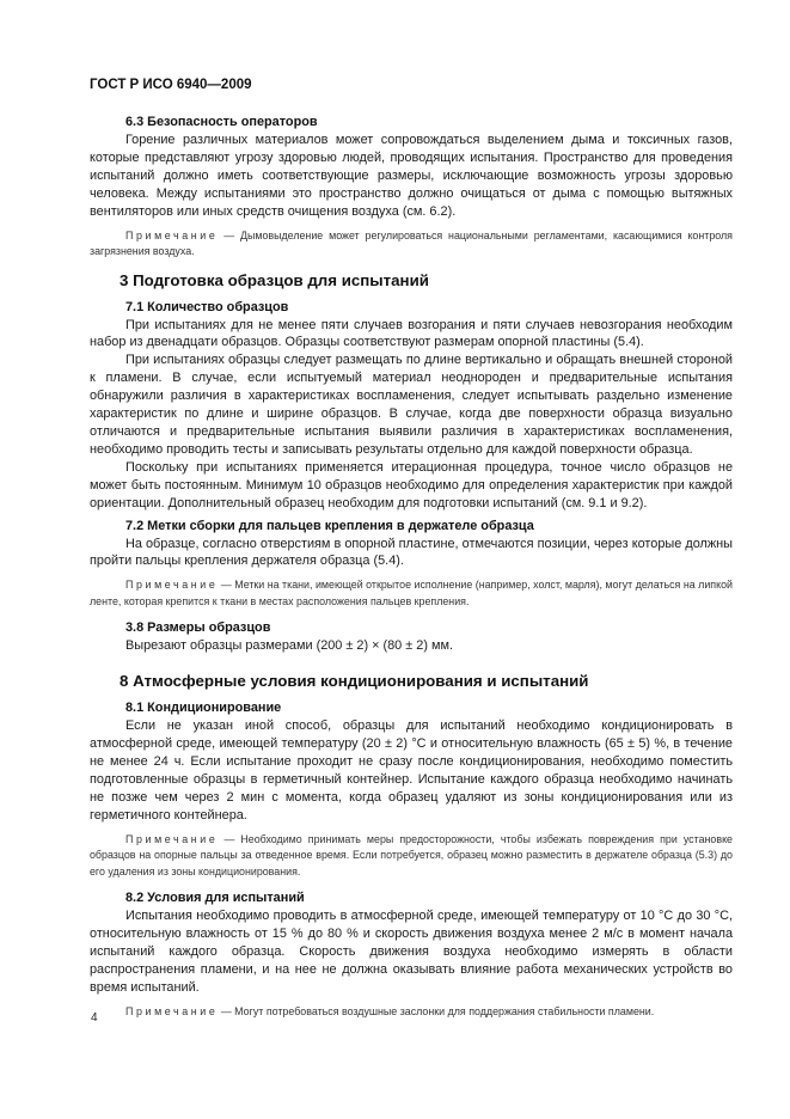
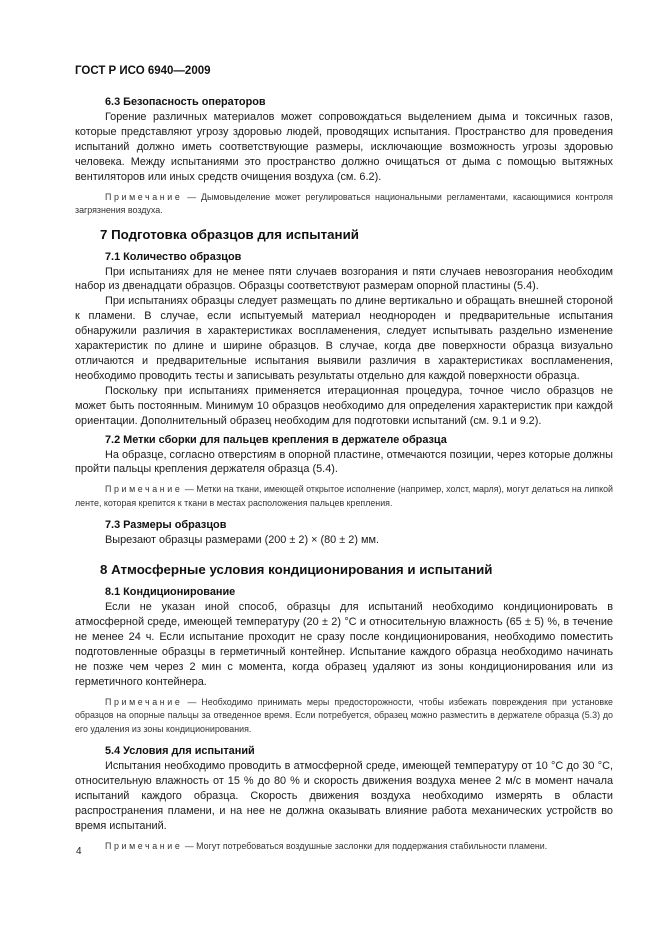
  ГОСТ Р ИСО 6940—2009
  6.3 Безопасность операторов
  Горение различных материалов может сопровождаться выделением дыма и токсичных газов, которые представляют угрозу здоровью людей, проводящих испытания. Пространство для проведения испытаний должно иметь соответствующие размеры, исключающие возможность угрозы здоровью человека. Между испытаниями это пространство должно очищаться от дыма с помощью вытяжных вентиляторов или иных средств очищения воздуха (см. 6.2).
  Примечание — Дымовыделение может регулироваться национальными регламентами, касающимися контроля загрязнения воздуха.
- 3 Подготовка образцов для испытаний
+ 7 Подготовка образцов для испытаний
  7.1 Количество образцов
  При испытаниях для не менее пяти случаев возгорания и пяти случаев невозгорания необходим набор из двенадцати образцов. Образцы соответствуют размерам опорной пластины (5.4).
  При испытаниях образцы следует размещать по длине вертикально и обращать внешней стороной к пламени. В случае, если испытуемый материал неоднороден и предварительные испытания обнаружили различия в характеристиках воспламенения, следует испытывать раздельно изменение характеристик по длине и ширине образцов. В случае, когда две поверхности образца визуально отличаются и предварительные испытания выявили различия в характеристиках воспламенения, необходимо проводить тесты и записывать результаты отдельно для каждой поверхности образца.
  Поскольку при испытаниях применяется итерационная процедура, точное число образцов не может быть постоянным. Минимум 10 образцов необходимо для определения характеристик при каждой ориентации. Дополнительный образец необходим для подготовки испытаний (см. 9.1 и 9.2).
  7.2 Метки сборки для пальцев крепления в держателе образца
  На образце, согласно отверстиям в опорной пластине, отмечаются позиции, через которые должны пройти пальцы крепления держателя образца (5.4).
  Примечание — Метки на ткани, имеющей открытое исполнение (например, холст, марля), могут делаться на липкой ленте, которая крепится к ткани в местах расположения пальцев крепления.
- 3.8 Размеры образцов
+ 7.3 Размеры образцов
  Вырезают образцы размерами (200 ± 2) × (80 ± 2) мм.
  8 Атмосферные условия кондиционирования и испытаний
  8.1 Кондиционирование
  Если не указан иной способ, образцы для испытаний необходимо кондиционировать в атмосферной среде, имеющей температуру (20 ± 2) °С и относительную влажность (65 ± 5) %, в течение не менее 24 ч. Если испытание проходит не сразу после кондиционирования, необходимо поместить подготовленные образцы в герметичный контейнер. Испытание каждого образца необходимо начинать не позже чем через 2 мин с момента, когда образец удаляют из зоны кондиционирования или из герметичного контейнера.
  Примечание — Необходимо принимать меры предосторожности, чтобы избежать повреждения при установке образцов на опорные пальцы за отведенное время. Если потребуется, образец можно разместить в держателе образца (5.3) до его удаления из зоны кондиционирования.
- 8.2 Условия для испытаний
+ 5.4 Условия для испытаний
  Испытания необходимо проводить в атмосферной среде, имеющей температуру от 10 °С до 30 °С, относительную влажность от 15 % до 80 % и скорость движения воздуха менее 2 м/с в момент начала испытаний каждого образца. Скорость движения воздуха необходимо измерять в области распространения пламени, и на нее не должна оказывать влияние работа механических устройств во время испытаний.
  Примечание — Могут потребоваться воздушные заслонки для поддержания стабильности пламени.
  4
